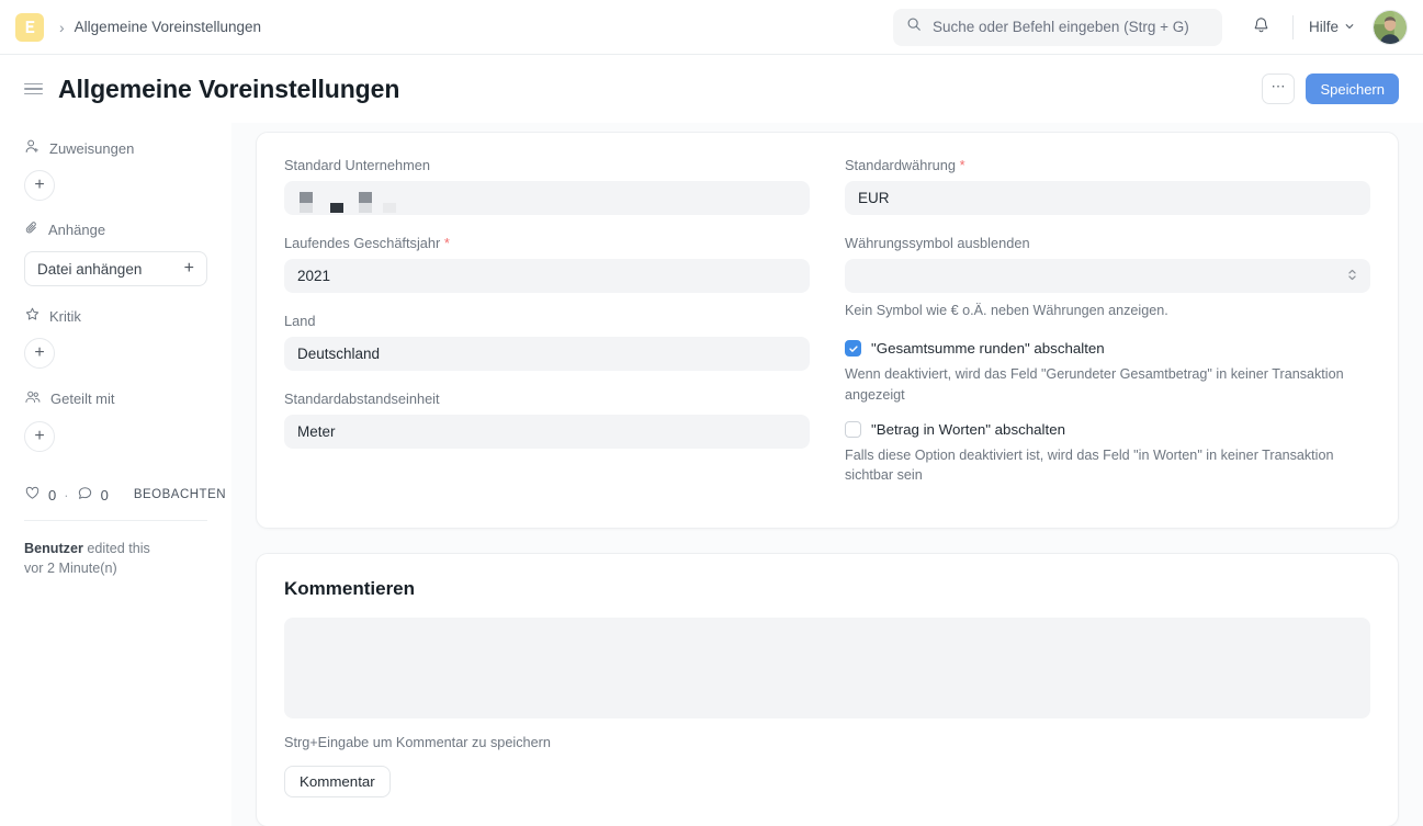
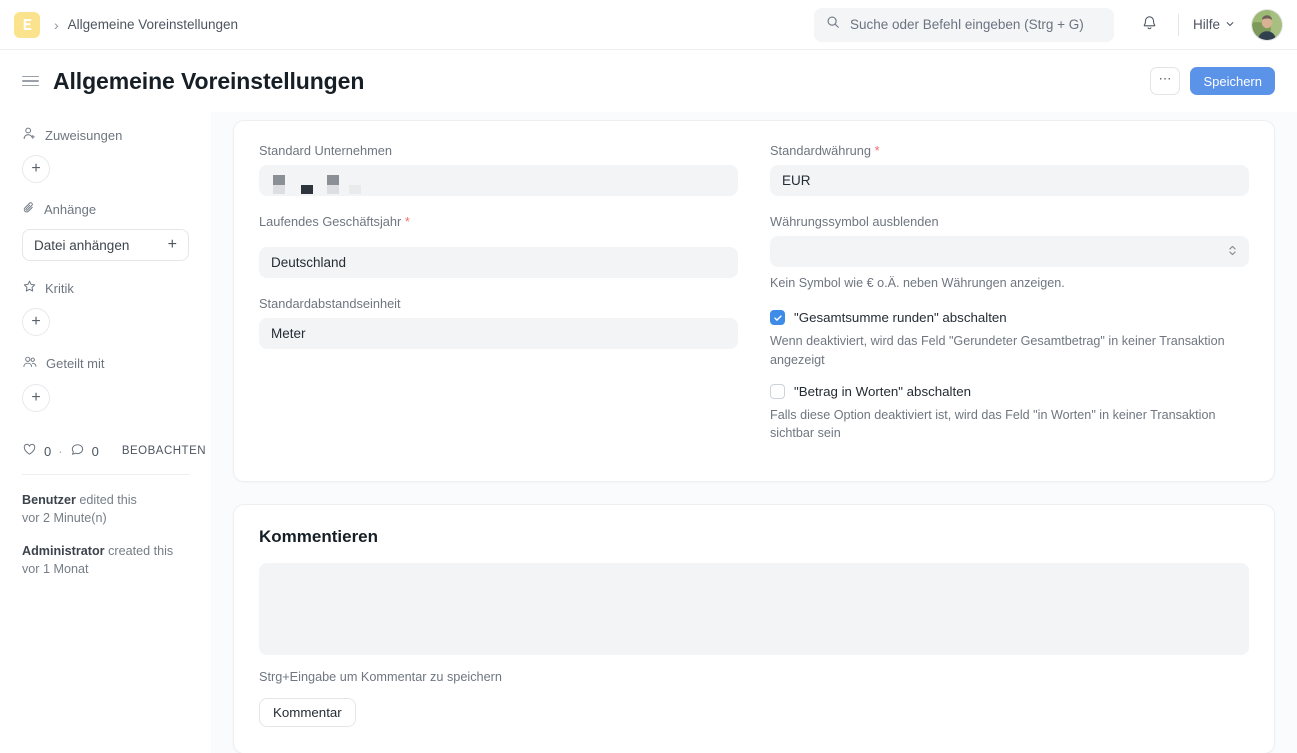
  ›
  Allgemeine Voreinstellungen
  Suche oder Befehl eingeben (Strg + G)
  Hilfe
  Allgemeine Voreinstellungen
  ⋯
  Speichern
  Zuweisungen
  +
  Anhänge
  Datei anhängen
  +
  Kritik
  +
  Geteilt mit
  +
  0
  ·
  0
  BEOBACHTEN
  Benutzer edited this
  vor 2 Minute(n)
+ Administrator created this
+ vor 1 Monat
  Standard Unternehmen
  Laufendes Geschäftsjahr *
- 2021
- Land
  Deutschland
  Standardabstandseinheit
  Meter
  Standardwährung *
  EUR
  Währungssymbol ausblenden
  Kein Symbol wie € o.Ä. neben Währungen anzeigen.
  "Gesamtsumme runden" abschalten
  Wenn deaktiviert, wird das Feld "Gerundeter Gesamtbetrag" in keiner Transaktion angezeigt
  "Betrag in Worten" abschalten
  Falls diese Option deaktiviert ist, wird das Feld "in Worten" in keiner Transaktion sichtbar sein
  Kommentieren
  Strg+Eingabe um Kommentar zu speichern
  Kommentar
